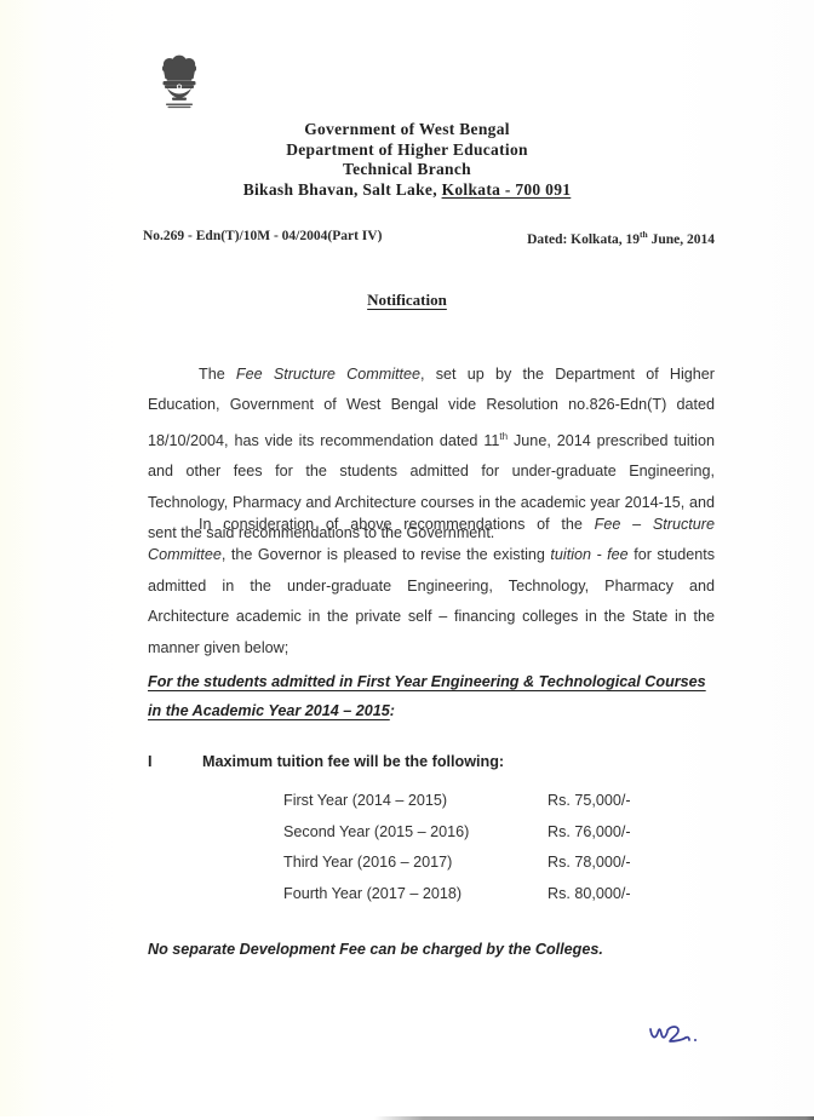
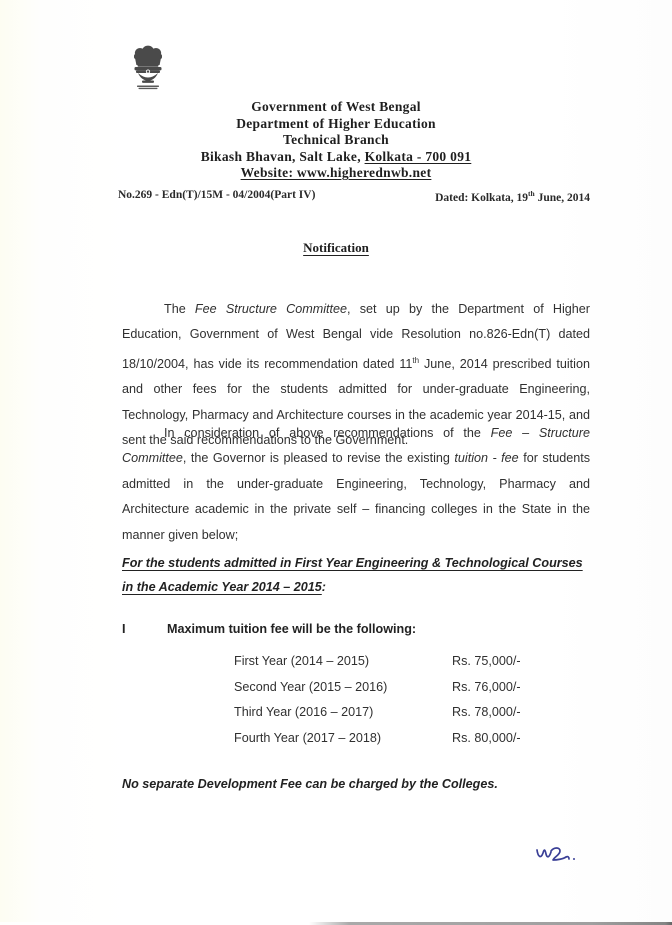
  Government of West Bengal
  Department of Higher Education
  Technical Branch
  Bikash Bhavan, Salt Lake, Kolkata - 700 091
+ Website: www.higherednwb.net
- No.269 - Edn(T)/10M - 04/2004(Part IV)
+ No.269 - Edn(T)/15M - 04/2004(Part IV)
  Dated: Kolkata, 19th June, 2014
  Notification
  The Fee Structure Committee, set up by the Department of Higher Education, Government of West Bengal vide Resolution no.826-Edn(T) dated 18/10/2004, has vide its recommendation dated 11th June, 2014 prescribed tuition and other fees for the students admitted for under-graduate Engineering, Technology, Pharmacy and Architecture courses in the academic year 2014-15, and sent the said recommendations to the Government.
  In consideration of above recommendations of the Fee – Structure Committee, the Governor is pleased to revise the existing tuition - fee for students admitted in the under-graduate Engineering, Technology, Pharmacy and Architecture academic in the private self – financing colleges in the State in the manner given below;
  For the students admitted in First Year Engineering & Technological Courses in the Academic Year 2014 – 2015:
  I
  Maximum tuition fee will be the following:
  First Year (2014 – 2015)	Rs. 75,000/-
  Second Year (2015 – 2016)	Rs. 76,000/-
  Third Year (2016 – 2017)	Rs. 78,000/-
  Fourth Year (2017 – 2018)	Rs. 80,000/-
  No separate Development Fee can be charged by the Colleges.
